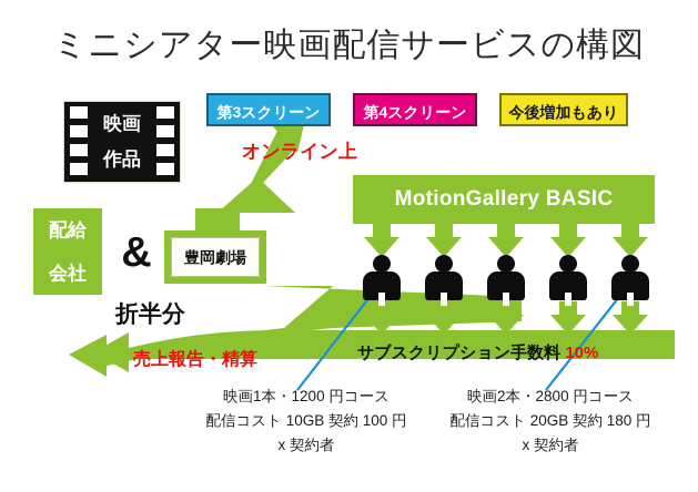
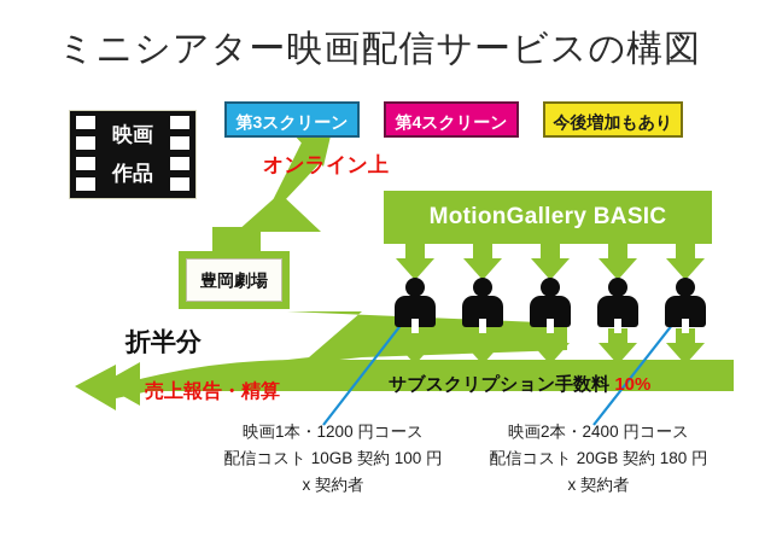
  ミニシアター映画配信サービスの構図
  第3スクリーン
  第4スクリーン
  今後増加もあり
  映画
  作品
- 配給
- 会社
- &
  豊岡劇場
  MotionGallery BASIC
  オンライン上
  折半分
  売上報告・精算
  サブスクリプション手数料 10%
  映画1本・1200 円コース
  配信コスト 10GB 契約 100 円
  x 契約者
- 映画2本・2800 円コース
+ 映画2本・2400 円コース
  配信コスト 20GB 契約 180 円
  x 契約者
